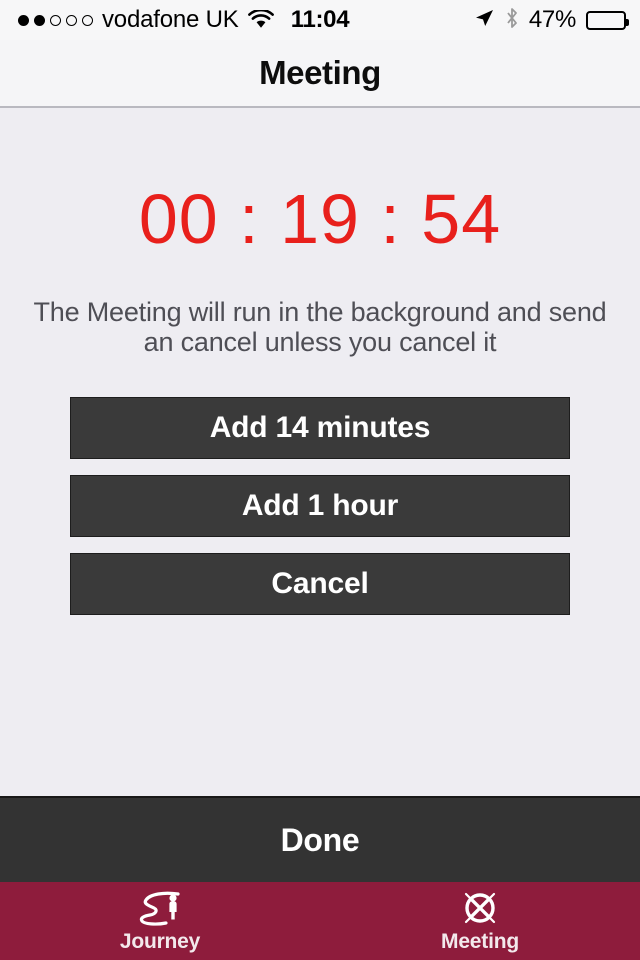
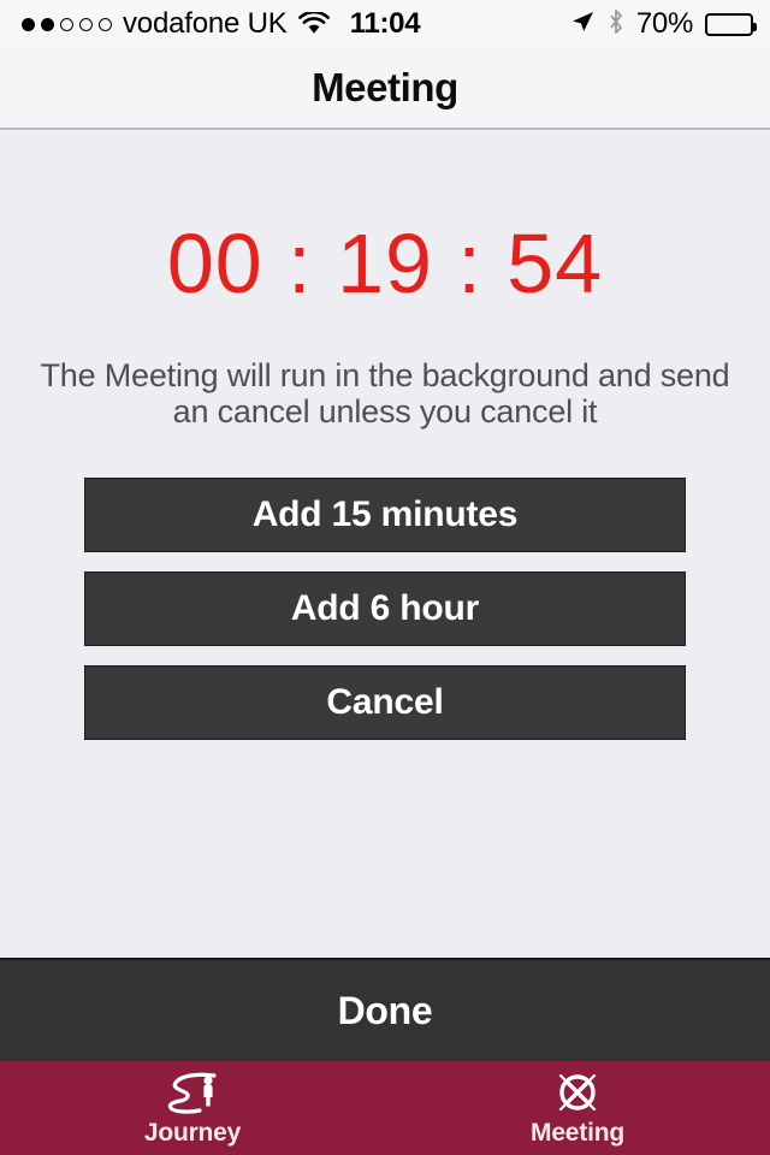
  vodafone UK
  11:04
- 47%
+ 70%
  Meeting
  00 : 19 : 54
  The Meeting will run in the background and send an cancel unless you cancel it
- Add 14 minutes
+ Add 15 minutes
- Add 1 hour
+ Add 6 hour
  Cancel
  Done
  Journey
  Meeting
